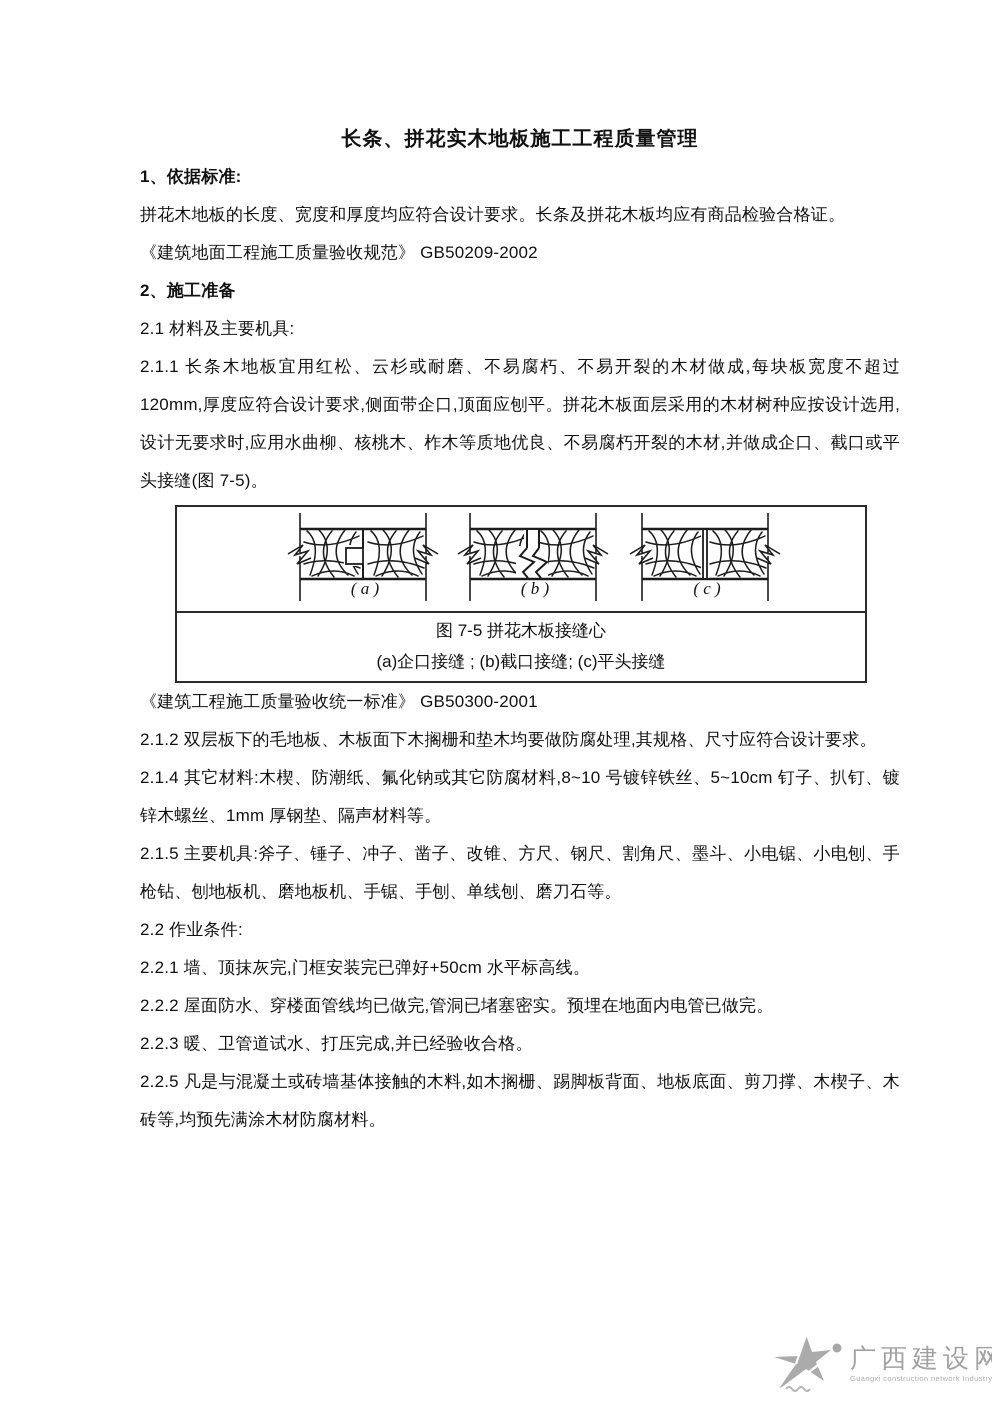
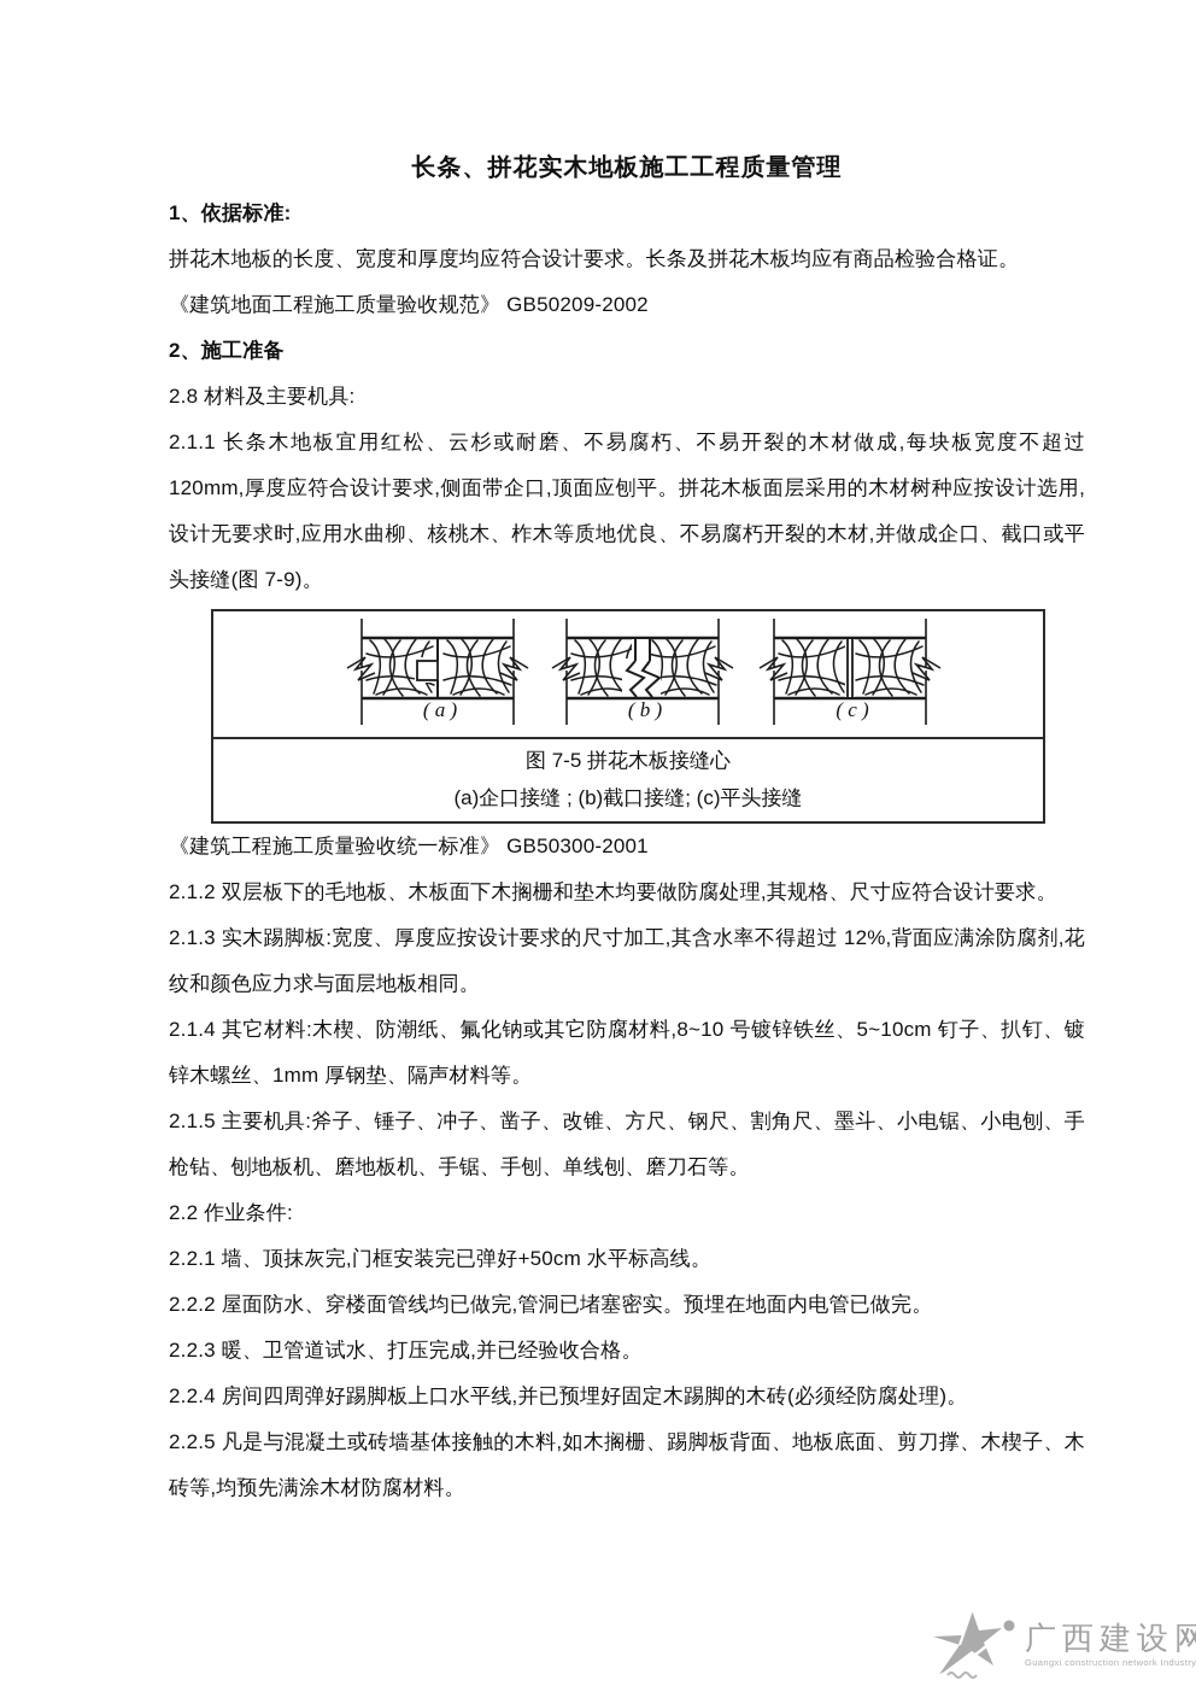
  长条、拼花实木地板施工工程质量管理
  1、依据标准:
  拼花木地板的长度、宽度和厚度均应符合设计要求。长条及拼花木板均应有商品检验合格证。
  《建筑地面工程施工质量验收规范》 GB50209-2002
  2、施工准备
- 2.1 材料及主要机具:
+ 2.8 材料及主要机具:
- 2.1.1 长条木地板宜用红松、云杉或耐磨、不易腐朽、不易开裂的木材做成,每块板宽度不超过 120mm,厚度应符合设计要求,侧面带企口,顶面应刨平。拼花木板面层采用的木材树种应按设计选用,设计无要求时,应用水曲柳、核桃木、柞木等质地优良、不易腐朽开裂的木材,并做成企口、截口或平头接缝(图 7-5)。
+ 2.1.1 长条木地板宜用红松、云杉或耐磨、不易腐朽、不易开裂的木材做成,每块板宽度不超过 120mm,厚度应符合设计要求,侧面带企口,顶面应刨平。拼花木板面层采用的木材树种应按设计选用,设计无要求时,应用水曲柳、核桃木、柞木等质地优良、不易腐朽开裂的木材,并做成企口、截口或平头接缝(图 7-9)。
  ( a )
  ( b )
  ( c )
  图 7-5 拼花木板接缝心
  (a)企口接缝 ; (b)截口接缝; (c)平头接缝
  《建筑工程施工质量验收统一标准》 GB50300-2001
  2.1.2 双层板下的毛地板、木板面下木搁栅和垫木均要做防腐处理,其规格、尺寸应符合设计要求。
+ 2.1.3 实木踢脚板:宽度、厚度应按设计要求的尺寸加工,其含水率不得超过 12%,背面应满涂防腐剂,花纹和颜色应力求与面层地板相同。
  2.1.4 其它材料:木楔、防潮纸、氟化钠或其它防腐材料,8~10 号镀锌铁丝、5~10cm 钉子、扒钉、镀锌木螺丝、1mm 厚钢垫、隔声材料等。
  2.1.5 主要机具:斧子、锤子、冲子、凿子、改锥、方尺、钢尺、割角尺、墨斗、小电锯、小电刨、手枪钻、刨地板机、磨地板机、手锯、手刨、单线刨、磨刀石等。
  2.2 作业条件:
  2.2.1 墙、顶抹灰完,门框安装完已弹好+50cm 水平标高线。
  2.2.2 屋面防水、穿楼面管线均已做完,管洞已堵塞密实。预埋在地面内电管已做完。
  2.2.3 暖、卫管道试水、打压完成,并已经验收合格。
+ 2.2.4 房间四周弹好踢脚板上口水平线,并已预埋好固定木踢脚的木砖(必须经防腐处理)。
  2.2.5 凡是与混凝土或砖墙基体接触的木料,如木搁栅、踢脚板背面、地板底面、剪刀撑、木楔子、木砖等,均预先满涂木材防腐材料。
  广西建设网
  Guangxi construction network Industry
